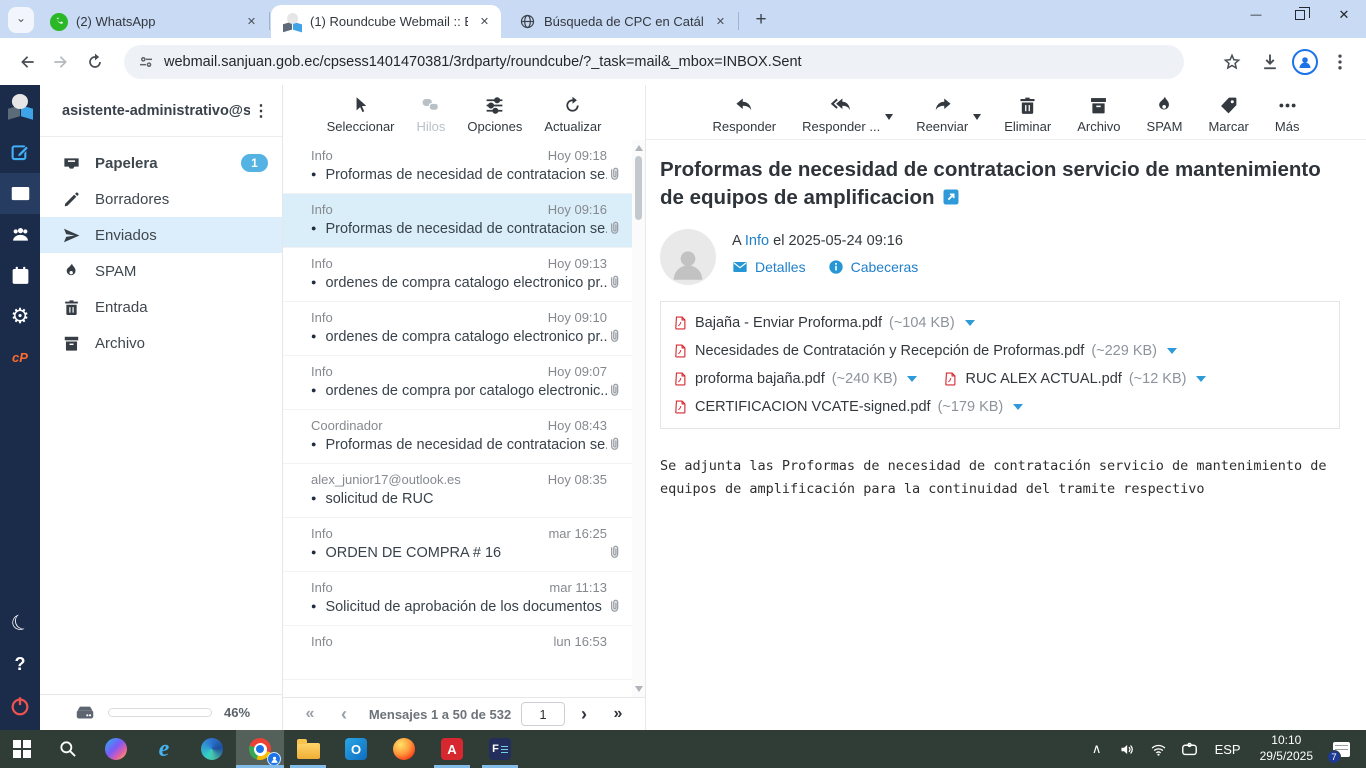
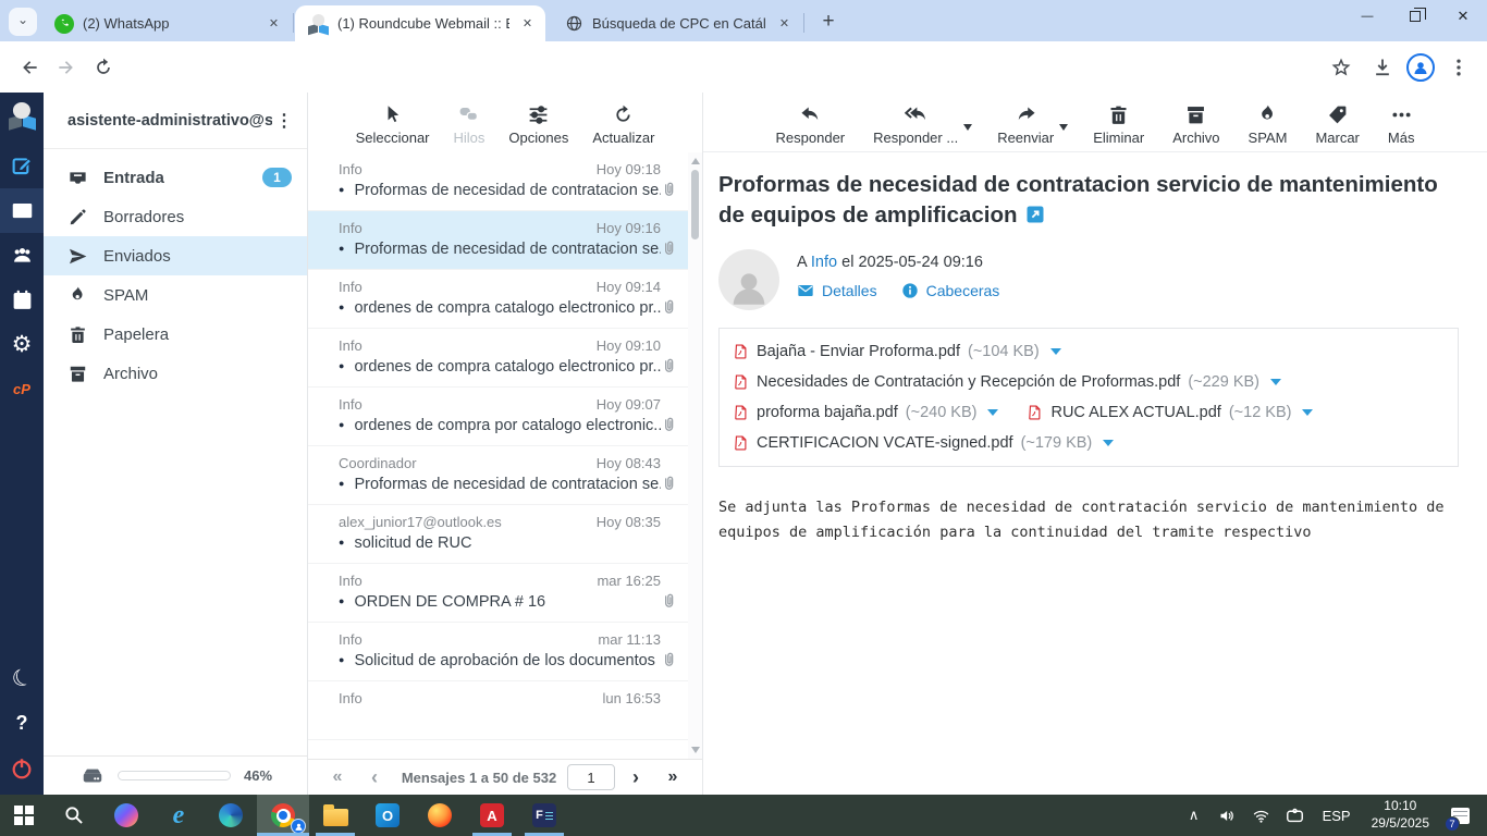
  (2) WhatsApp
  (1) Roundcube Webmail ::
  Búsqueda de CPC en Catál
- webmail.sanjuan.gob.ec/cpsess1401470381/3rdparty/roundcube/?_task=mail&_mbox=INBOX.Sent
  ⚙
  cP
  asistente-administrativo@s
- Papelera
+ Entrada
  1
  Borradores
  Enviados
  SPAM
- Entrada
+ Papelera
  Archivo
  46%
  Seleccionar
  Hilos
  Opciones
  Actualizar
  Info
  Hoy 09:18
  Proformas de necesidad de contratacion se
  Info
  Hoy 09:16
  Proformas de necesidad de contratacion se
  Info
- Hoy 09:13
+ Hoy 09:14
  ordenes de compra catalogo electronico pr..
  Info
  Hoy 09:10
  ordenes de compra catalogo electronico pr..
  Info
  Hoy 09:07
  ordenes de compra por catalogo electronic..
  Coordinador
  Hoy 08:43
  Proformas de necesidad de contratacion se
  alex_junior17@outlook.es
  Hoy 08:35
  solicitud de RUC
  Info
  mar 16:25
  ORDEN DE COMPRA # 16
  Info
  mar 11:13
  Solicitud de aprobación de los documentos
  Info
  lun 16:53
  Mensajes 1 a 50 de 532
  1
  Responder
  Responder ...
  Reenviar
  Eliminar
  Archivo
  SPAM
  Marcar
  Más
  Proformas de necesidad de contratacion servicio de mantenimiento de equipos de amplificacion
  A Info el 2025-05-24 09:16
  Detalles
  Cabeceras
  Bajaña - Enviar Proforma.pdf
  (~104 KB)
  Necesidades de Contratación y Recepción de Proformas.pdf
  (~229 KB)
  proforma bajaña.pdf
  (~240 KB)
  RUC ALEX ACTUAL.pdf
  (~12 KB)
  CERTIFICACION VCATE-signed.pdf
  (~179 KB)
  Se adjunta las Proformas de necesidad de contratación servicio de mantenimiento de equipos de amplificación para la continuidad del tramite respectivo
  ESP
  10:10
  29/5/2025
  7
